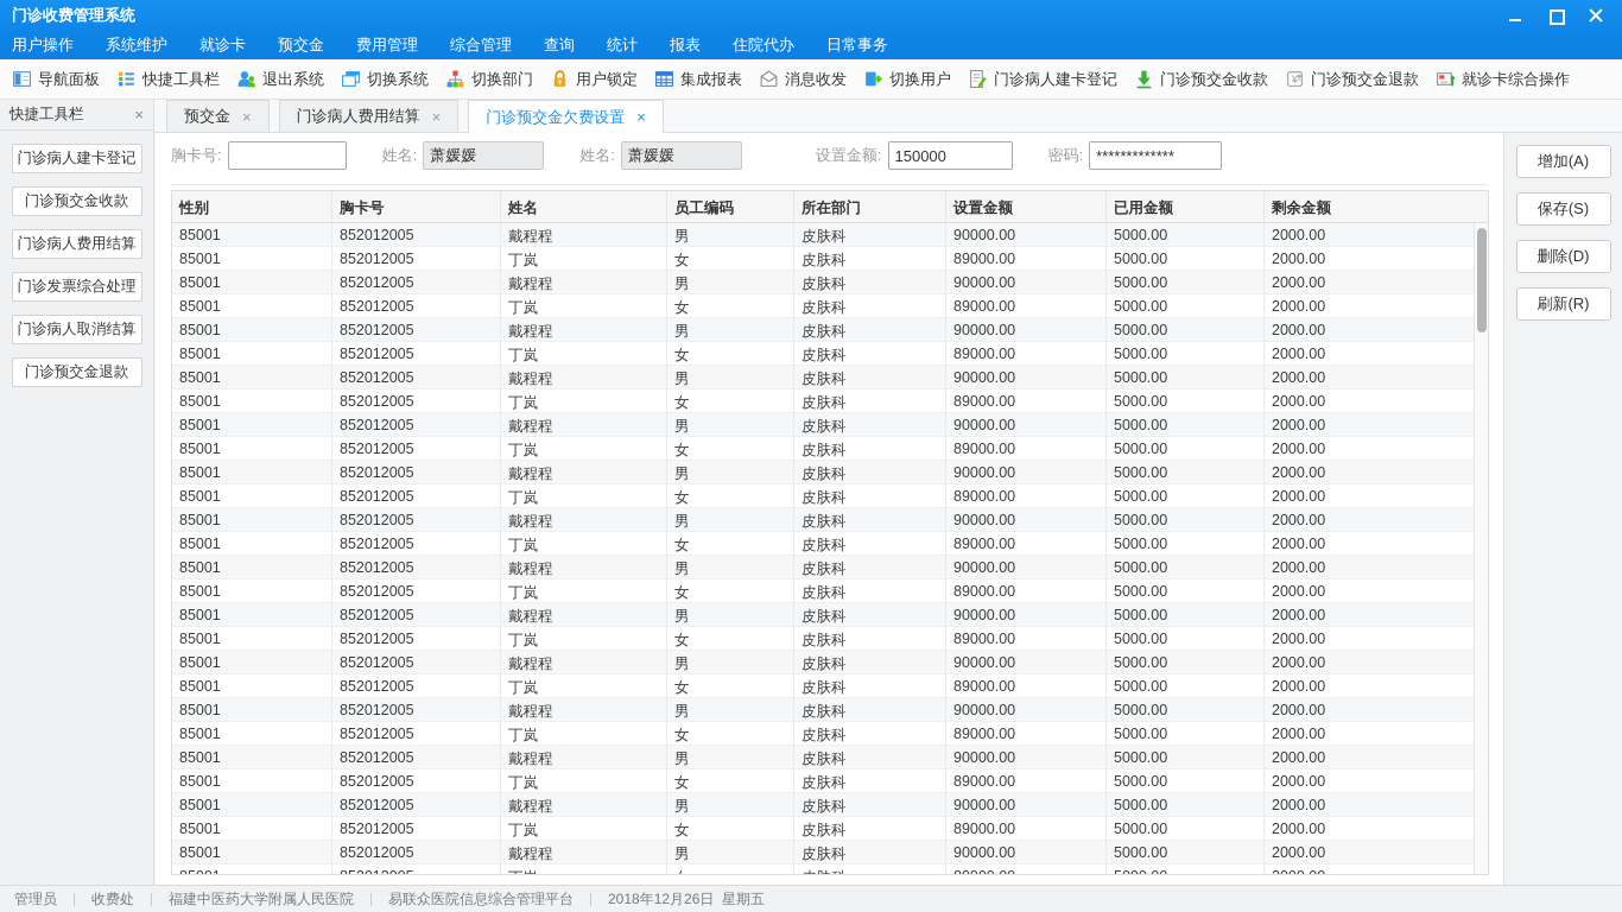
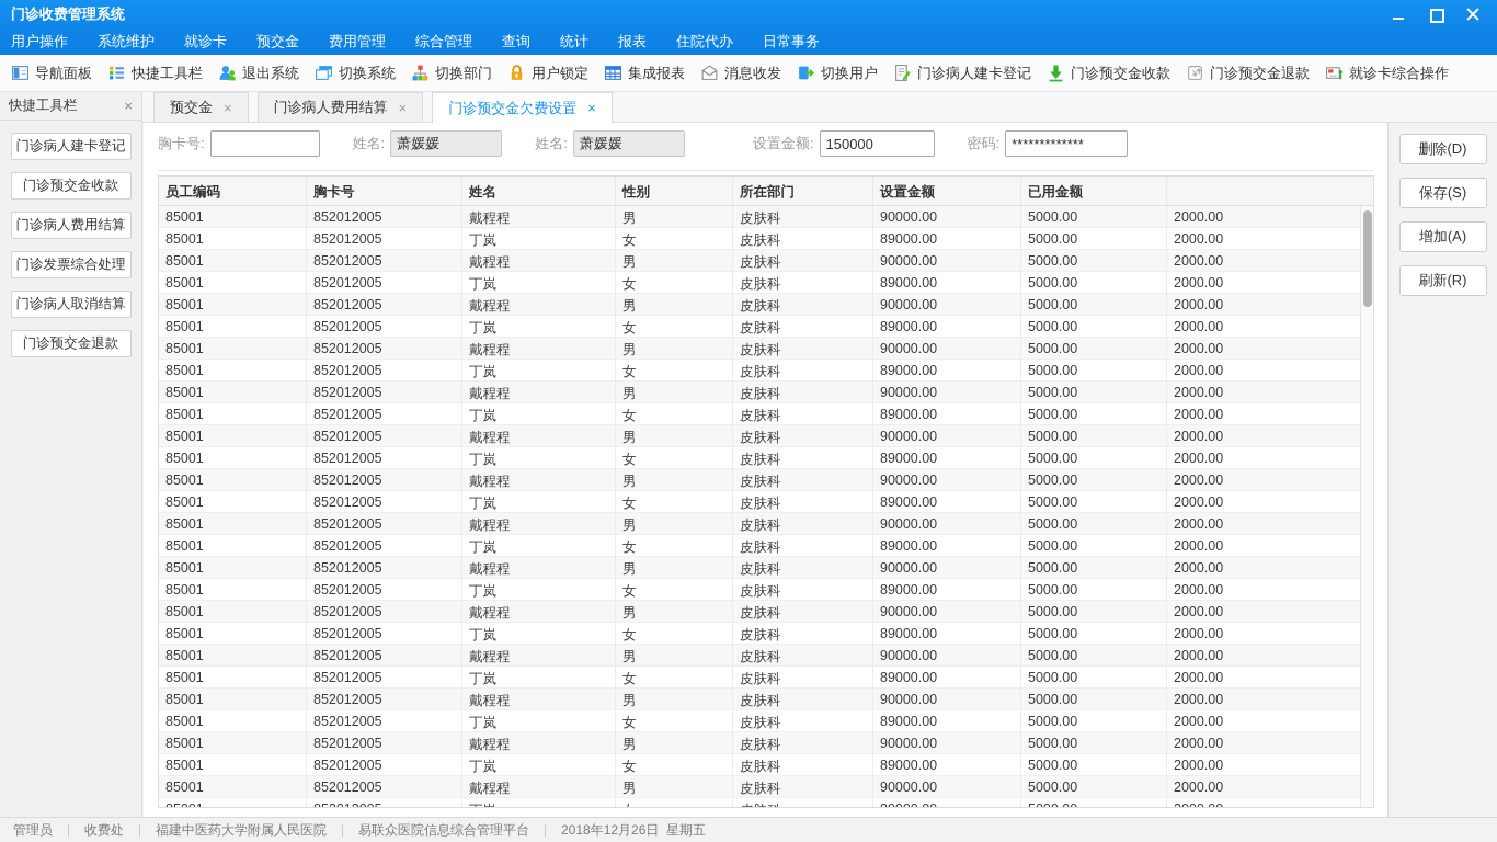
  门诊收费管理系统
  用户操作
  系统维护
  就诊卡
  预交金
  费用管理
  综合管理
  查询
  统计
  报表
  住院代办
  日常事务
  导航面板
  快捷工具栏
  退出系统
  切换系统
  切换部门
  用户锁定
  集成报表
  消息收发
  切换用户
  门诊病人建卡登记
  门诊预交金收款
  ¥
  门诊预交金退款
  就诊卡综合操作
  快捷工具栏
  ×
  门诊病人建卡登记
  门诊预交金收款
  门诊病人费用结算
  门诊发票综合处理
  门诊病人取消结算
  门诊预交金退款
  预交金
  ×
  门诊病人费用结算
  ×
  门诊预交金欠费设置
  ×
  胸卡号:
  姓名:
  萧媛媛
  姓名:
  萧媛媛
  设置金额:
  150000
  密码:
  *************
- 性别
+ 员工编码
  胸卡号
  姓名
- 员工编码
+ 性别
  所在部门
  设置金额
  已用金额
- 剩余金额
  85001
  852012005
  戴程程
  男
  皮肤科
  90000.00
  5000.00
  2000.00
  85001
  852012005
  丁岚
  女
  皮肤科
  89000.00
  5000.00
  2000.00
  85001
  852012005
  戴程程
  男
  皮肤科
  90000.00
  5000.00
  2000.00
  85001
  852012005
  丁岚
  女
  皮肤科
  89000.00
  5000.00
  2000.00
  85001
  852012005
  戴程程
  男
  皮肤科
  90000.00
  5000.00
  2000.00
  85001
  852012005
  丁岚
  女
  皮肤科
  89000.00
  5000.00
  2000.00
  85001
  852012005
  戴程程
  男
  皮肤科
  90000.00
  5000.00
  2000.00
  85001
  852012005
  丁岚
  女
  皮肤科
  89000.00
  5000.00
  2000.00
  85001
  852012005
  戴程程
  男
  皮肤科
  90000.00
  5000.00
  2000.00
  85001
  852012005
  丁岚
  女
  皮肤科
  89000.00
  5000.00
  2000.00
  85001
  852012005
  戴程程
  男
  皮肤科
  90000.00
  5000.00
  2000.00
  85001
  852012005
  丁岚
  女
  皮肤科
  89000.00
  5000.00
  2000.00
  85001
  852012005
  戴程程
  男
  皮肤科
  90000.00
  5000.00
  2000.00
  85001
  852012005
  丁岚
  女
  皮肤科
  89000.00
  5000.00
  2000.00
  85001
  852012005
  戴程程
  男
  皮肤科
  90000.00
  5000.00
  2000.00
  85001
  852012005
  丁岚
  女
  皮肤科
  89000.00
  5000.00
  2000.00
  85001
  852012005
  戴程程
  男
  皮肤科
  90000.00
  5000.00
  2000.00
  85001
  852012005
  丁岚
  女
  皮肤科
  89000.00
  5000.00
  2000.00
  85001
  852012005
  戴程程
  男
  皮肤科
  90000.00
  5000.00
  2000.00
  85001
  852012005
  丁岚
  女
  皮肤科
  89000.00
  5000.00
  2000.00
  85001
  852012005
  戴程程
  男
  皮肤科
  90000.00
  5000.00
  2000.00
  85001
  852012005
  丁岚
  女
  皮肤科
  89000.00
  5000.00
  2000.00
  85001
  852012005
  戴程程
  男
  皮肤科
  90000.00
  5000.00
  2000.00
  85001
  852012005
  丁岚
  女
  皮肤科
  89000.00
  5000.00
  2000.00
  85001
  852012005
  戴程程
  男
  皮肤科
  90000.00
  5000.00
  2000.00
  85001
  852012005
  丁岚
  女
  皮肤科
  89000.00
  5000.00
  2000.00
  85001
  852012005
  戴程程
  男
  皮肤科
  90000.00
  5000.00
  2000.00
- 增加(A)
+ 删除(D)
  保存(S)
- 删除(D)
+ 增加(A)
  刷新(R)
  管理员
  收费处
  福建中医药大学附属人民医院
  易联众医院信息综合管理平台
  2018年12月26日 星期五
